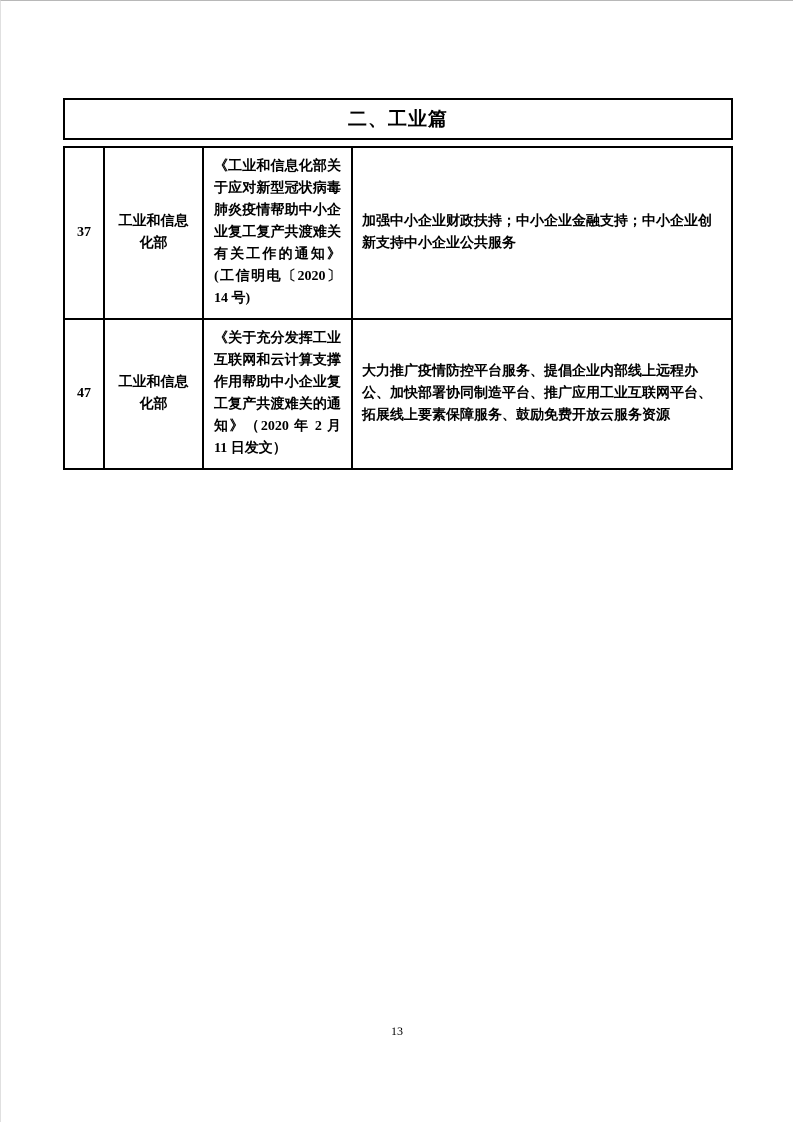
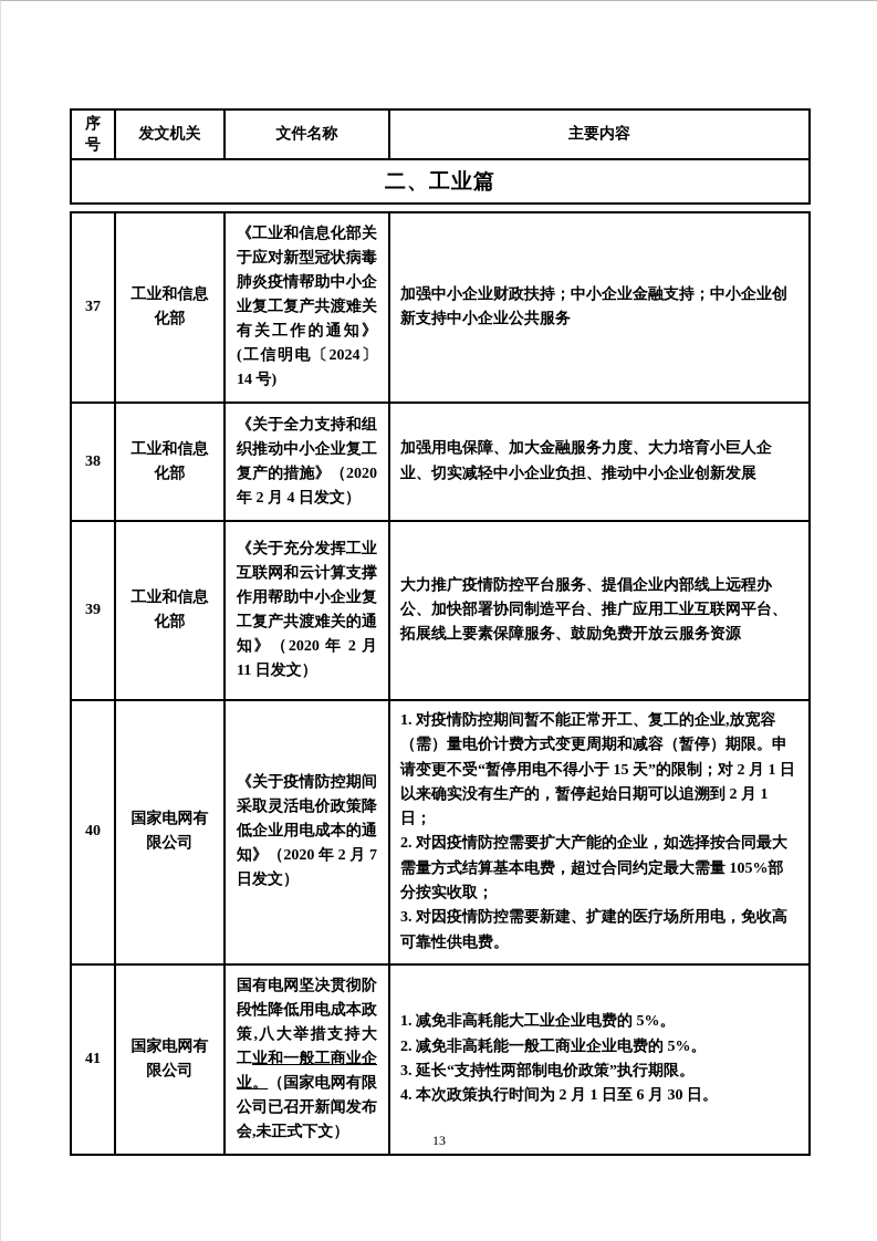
+ 序号	发文机关	文件名称	主要内容
  二、工业篇
- 37	工业和信息化部	《工业和信息化部关于应对新型冠状病毒肺炎疫情帮助中小企业复工复产共渡难关有关工作的通知》(工信明电〔2020〕14 号)	加强中小企业财政扶持；中小企业金融支持；中小企业创新支持中小企业公共服务
+ 37	工业和信息化部	《工业和信息化部关于应对新型冠状病毒肺炎疫情帮助中小企业复工复产共渡难关有关工作的通知》(工信明电〔2024〕14 号)	加强中小企业财政扶持；中小企业金融支持；中小企业创新支持中小企业公共服务
+ 38	工业和信息化部	《关于全力支持和组织推动中小企业复工复产的措施》（2020 年 2 月 4 日发文）	加强用电保障、加大金融服务力度、大力培育小巨人企业、切实减轻中小企业负担、推动中小企业创新发展
- 47	工业和信息化部	《关于充分发挥工业互联网和云计算支撑作用帮助中小企业复工复产共渡难关的通知》（2020 年 2 月 11 日发文）	大力推广疫情防控平台服务、提倡企业内部线上远程办公、加快部署协同制造平台、推广应用工业互联网平台、拓展线上要素保障服务、鼓励免费开放云服务资源
+ 39	工业和信息化部	《关于充分发挥工业互联网和云计算支撑作用帮助中小企业复工复产共渡难关的通知》（2020 年 2 月 11 日发文）	大力推广疫情防控平台服务、提倡企业内部线上远程办公、加快部署协同制造平台、推广应用工业互联网平台、拓展线上要素保障服务、鼓励免费开放云服务资源
+ 40	国家电网有限公司	《关于疫情防控期间采取灵活电价政策降低企业用电成本的通知》（2020 年 2 月 7 日发文）	1. 对疫情防控期间暂不能正常开工、复工的企业,放宽容（需）量电价计费方式变更周期和减容（暂停）期限。申请变更不受“暂停用电不得小于 15 天”的限制；对 2 月 1 日以来确实没有生产的，暂停起始日期可以追溯到 2 月 1 日；2. 对因疫情防控需要扩大产能的企业，如选择按合同最大需量方式结算基本电费，超过合同约定最大需量 105%部分按实收取；3. 对因疫情防控需要新建、扩建的医疗场所用电，免收高可靠性供电费。
+ 41	国家电网有限公司	国有电网坚决贯彻阶段性降低用电成本政策,八大举措支持大工业和一般工商业企业。（国家电网有限公司已召开新闻发布会,未正式下文）	1. 减免非高耗能大工业企业电费的 5%。2. 减免非高耗能一般工商业企业电费的 5%。3. 延长“支持性两部制电价政策”执行期限。4. 本次政策执行时间为 2 月 1 日至 6 月 30 日。
  13
